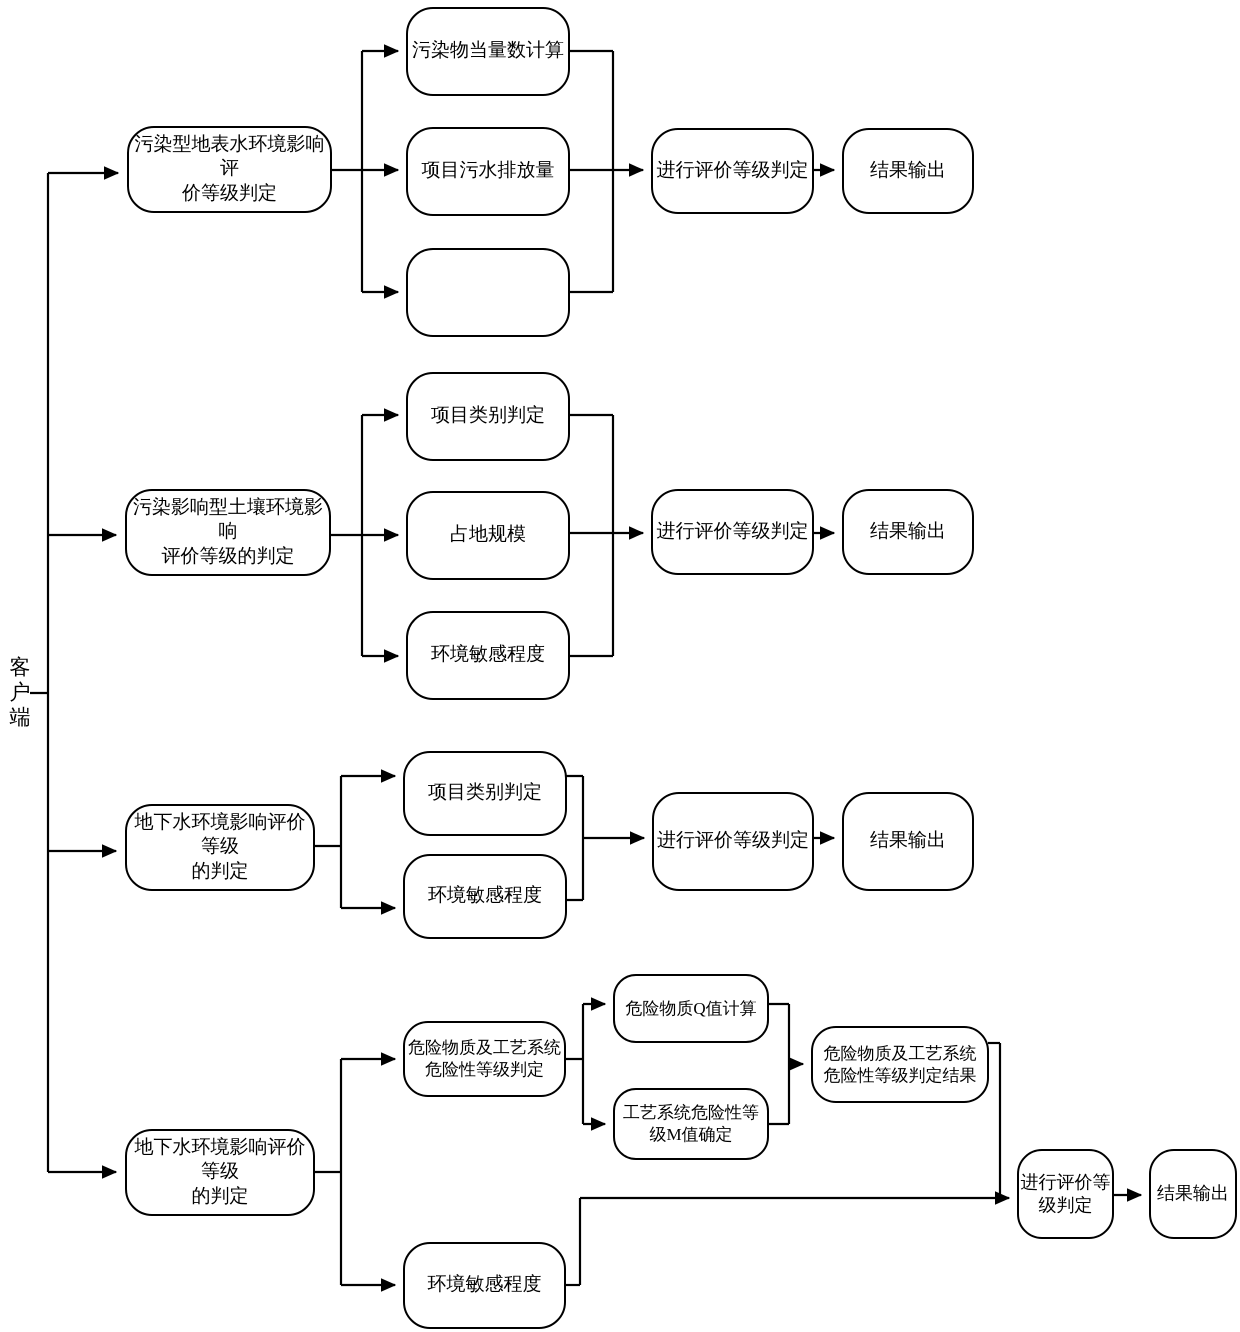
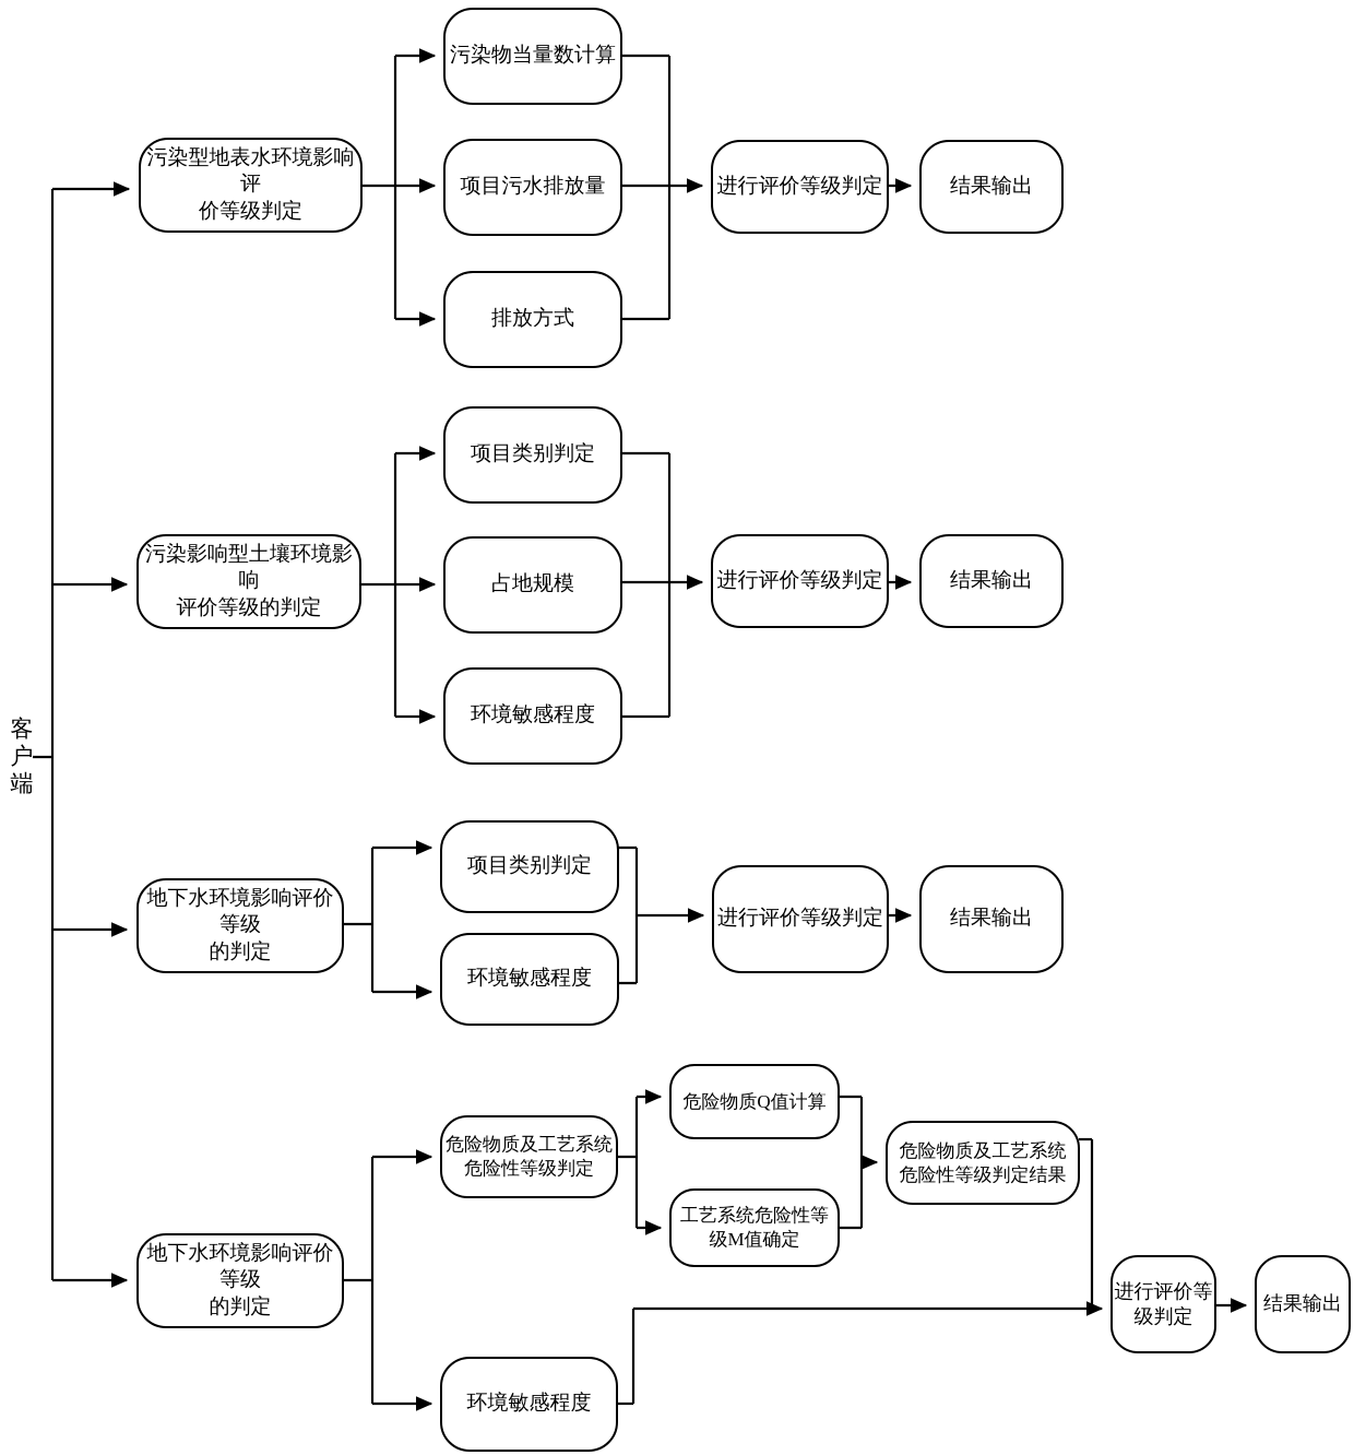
  客
  户
  端
  污染型地表水环境影响评
  价等级判定
  污染物当量数计算
  项目污水排放量
+ 排放方式
  进行评价等级判定
  结果输出
  污染影响型土壤环境影响
  评价等级的判定
  项目类别判定
  占地规模
  环境敏感程度
  进行评价等级判定
  结果输出
  地下水环境影响评价等级
  的判定
  项目类别判定
  环境敏感程度
  进行评价等级判定
  结果输出
  地下水环境影响评价等级
  的判定
  危险物质及工艺系统
  危险性等级判定
  环境敏感程度
  危险物质Q值计算
  工艺系统危险性等
  级M值确定
  危险物质及工艺系统
  危险性等级判定结果
  进行评价等
  级判定
  结果输出
